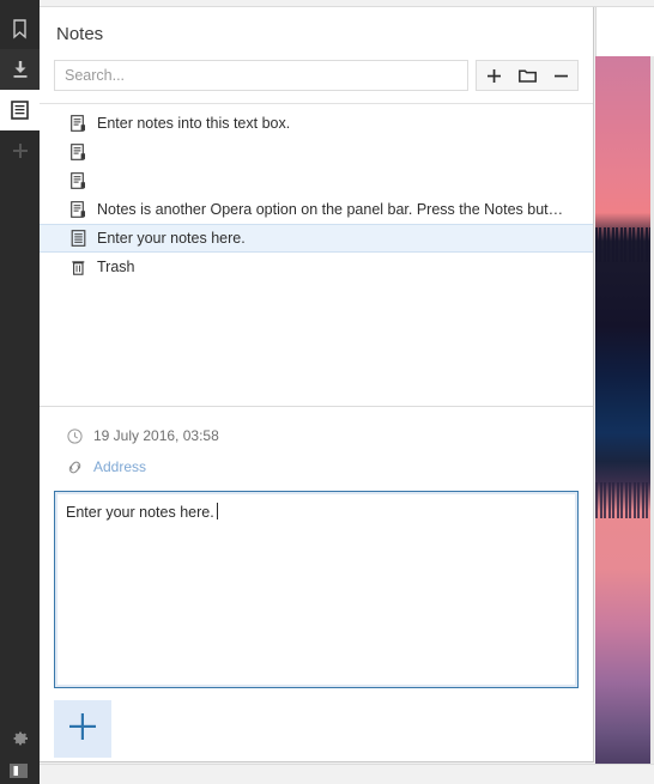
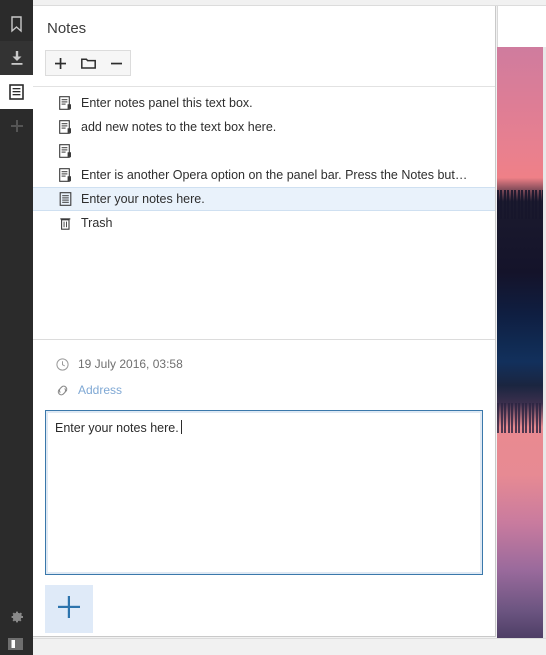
  Notes
- Search...
- Enter notes into this text box.
+ Enter notes panel this text box.
+ add new notes to the text box here.
- Notes is another Opera option on the panel bar. Press the Notes but…
+ Enter is another Opera option on the panel bar. Press the Notes but…
  Enter your notes here.
  Trash
  19 July 2016, 03:58
  Address
  Enter your notes here.
